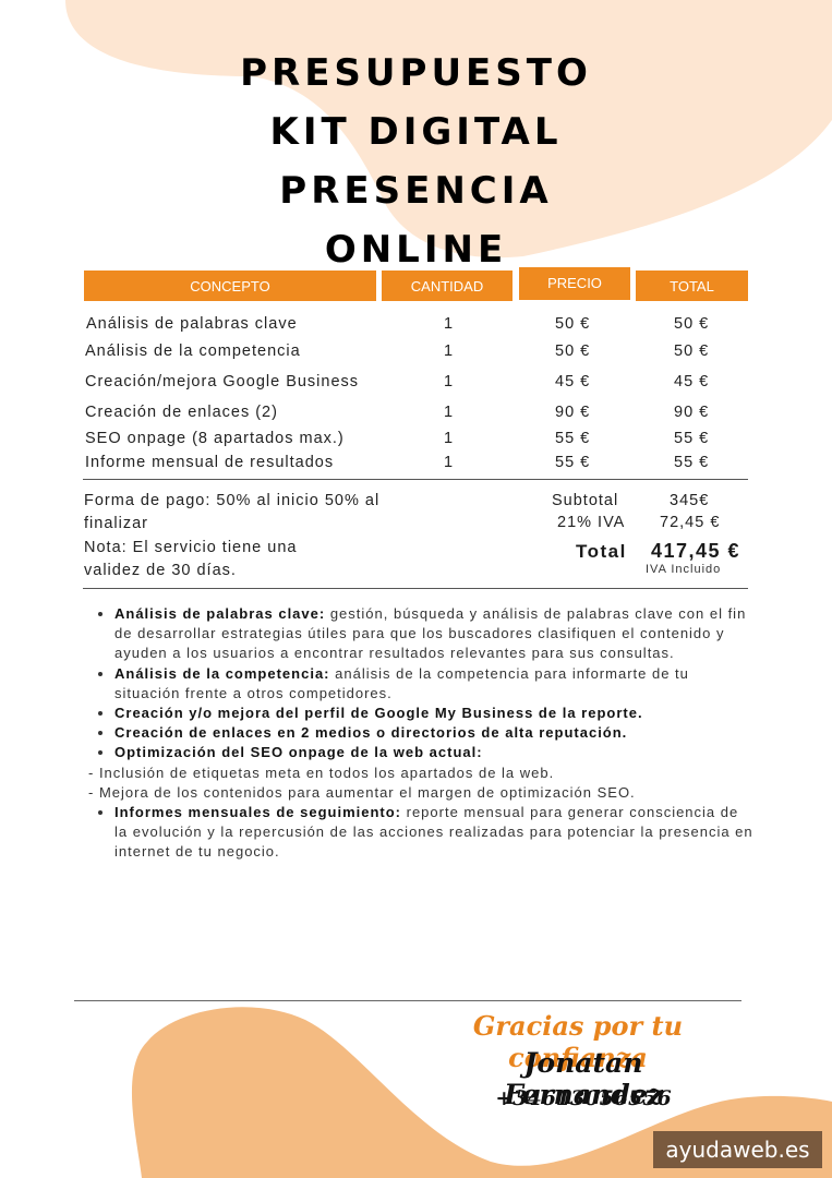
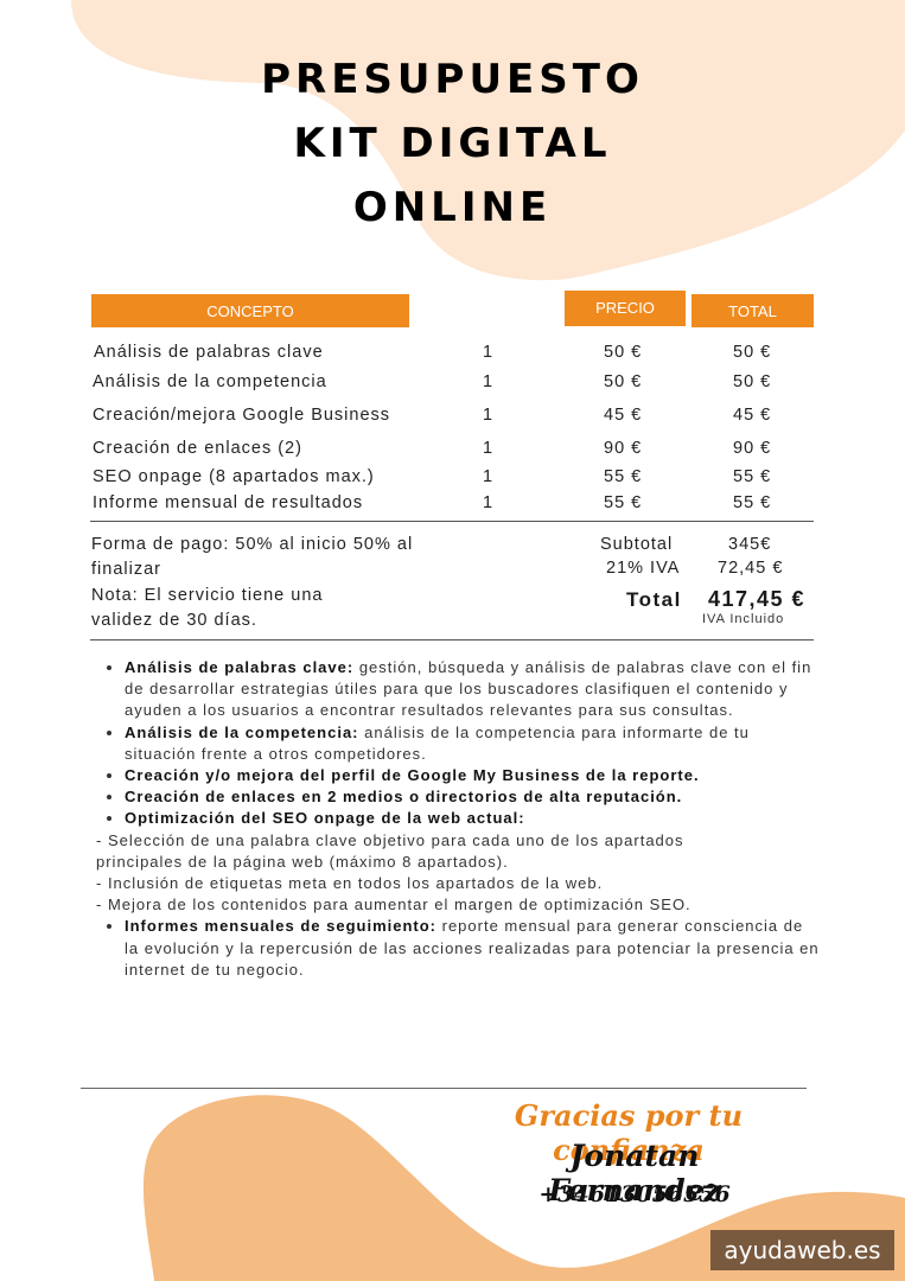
  PRESUPUESTO
  KIT DIGITAL
- PRESENCIA
  ONLINE
  CONCEPTO
- CANTIDAD
  PRECIO
  TOTAL
  Análisis de palabras clave
  1
  50 €
  50 €
  Análisis de la competencia
  1
  50 €
  50 €
  Creación/mejora Google Business
  1
  45 €
  45 €
  Creación de enlaces (2)
  1
  90 €
  90 €
  SEO onpage (8 apartados max.)
  1
  55 €
  55 €
  Informe mensual de resultados
  1
  55 €
  55 €
  Forma de pago: 50% al inicio 50% al
  finalizar
  Nota: El servicio tiene una
  validez de 30 días.
  Subtotal
  345€
  21% IVA
  72,45 €
  Total
  417,45 €
  IVA Incluido
  Análisis de palabras clave: gestión, búsqueda y análisis de palabras clave con el fin de desarrollar estrategias útiles para que los buscadores clasifiquen el contenido y ayuden a los usuarios a encontrar resultados relevantes para sus consultas.
  Análisis de la competencia: análisis de la competencia para informarte de tu situación frente a otros competidores.
  Creación y/o mejora del perfil de Google My Business de la reporte.
  Creación de enlaces en 2 medios o directorios de alta reputación.
  Optimización del SEO onpage de la web actual:
+ - Selección de una palabra clave objetivo para cada uno de los apartados principales de la página web (máximo 8 apartados).
  - Inclusión de etiquetas meta en todos los apartados de la web.
  - Mejora de los contenidos para aumentar el margen de optimización SEO.
  Informes mensuales de seguimiento: reporte mensual para generar consciencia de la evolución y la repercusión de las acciones realizadas para potenciar la presencia en internet de tu negocio.
  Gracias por tu confianza
  Jonatan Fernandez
  +34613056556
  ayudaweb.es
